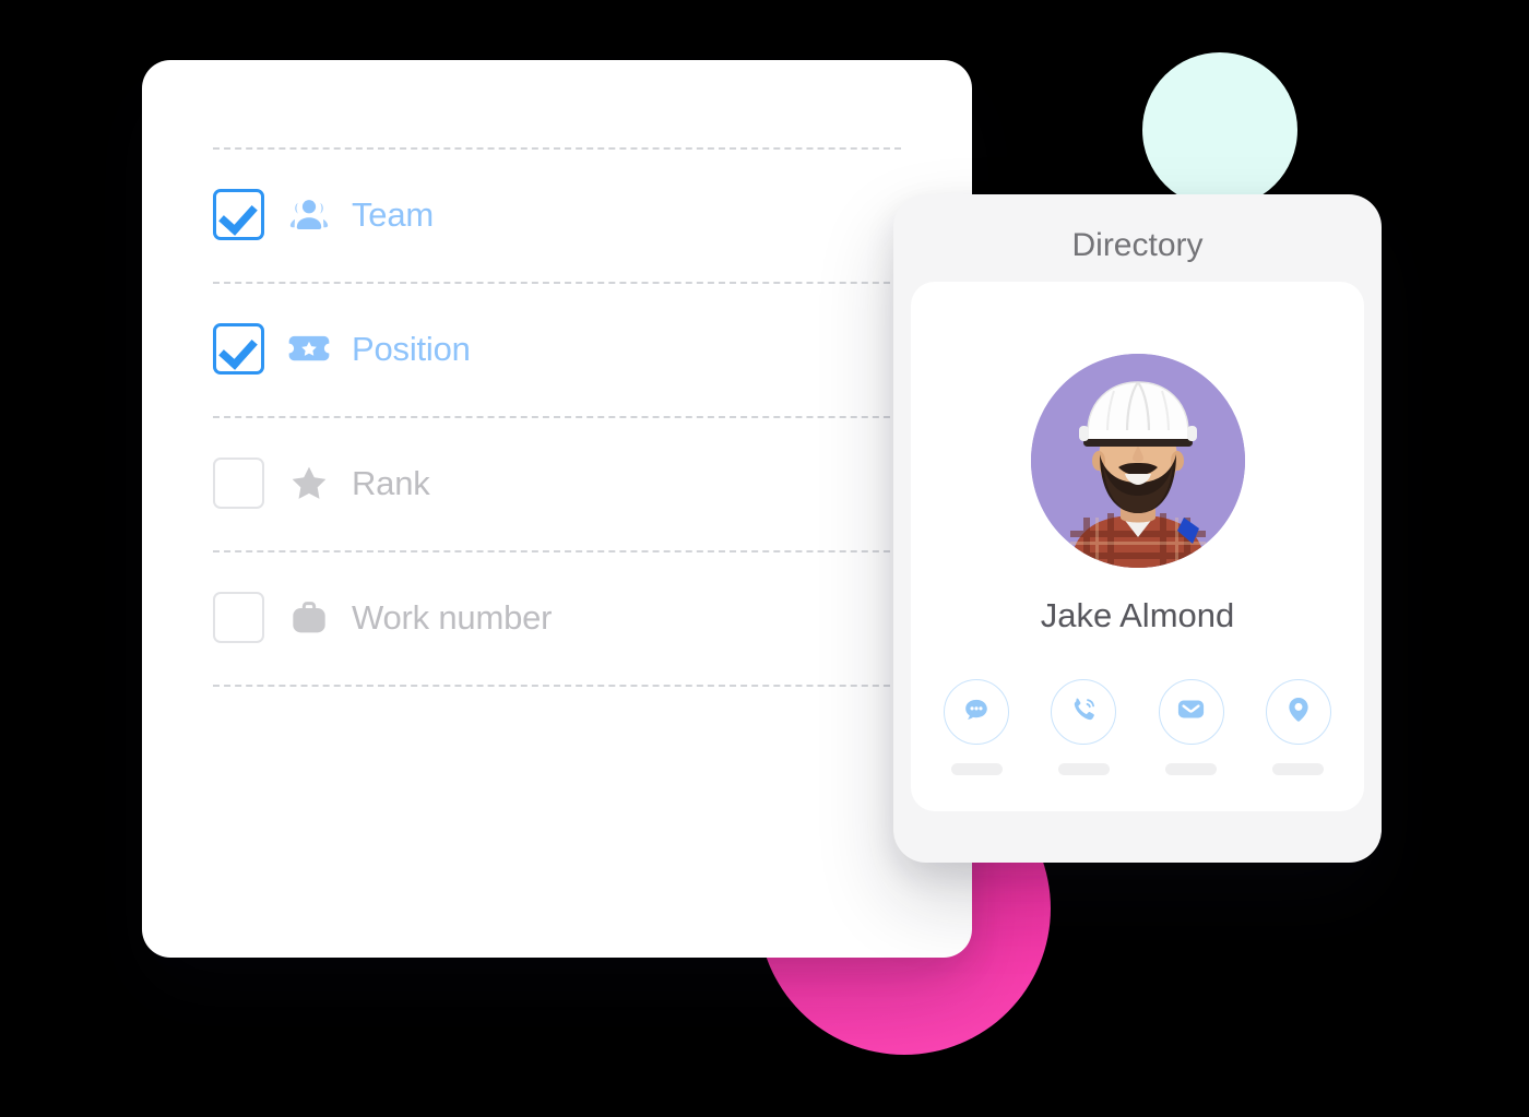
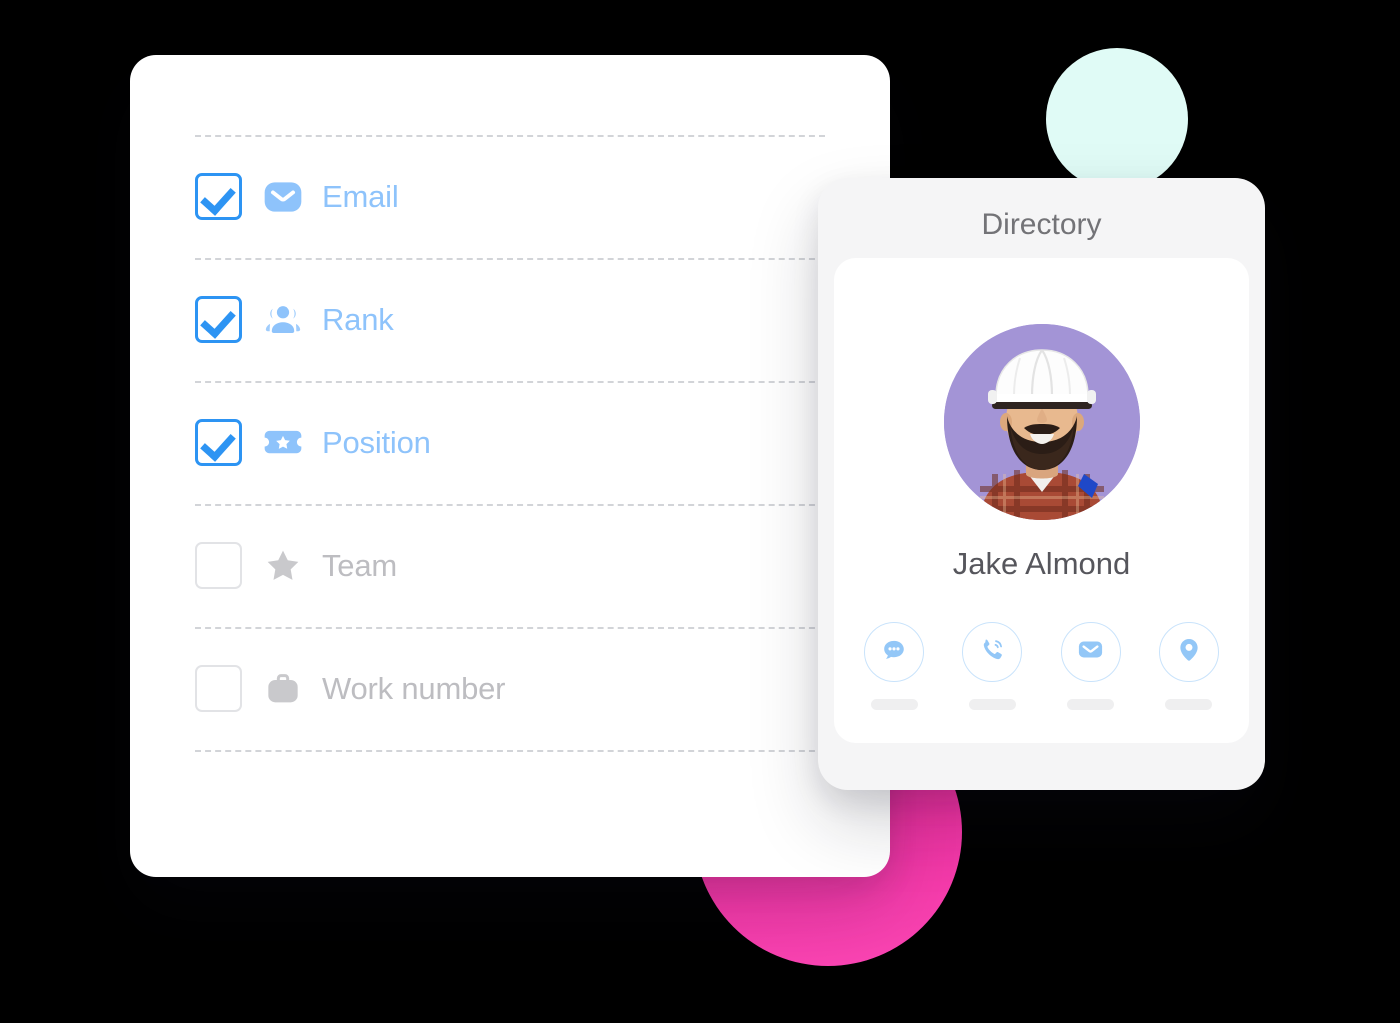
+ Email
- Team
+ Rank
  Position
- Rank
+ Team
  Work number
  Directory
  Jake Almond
